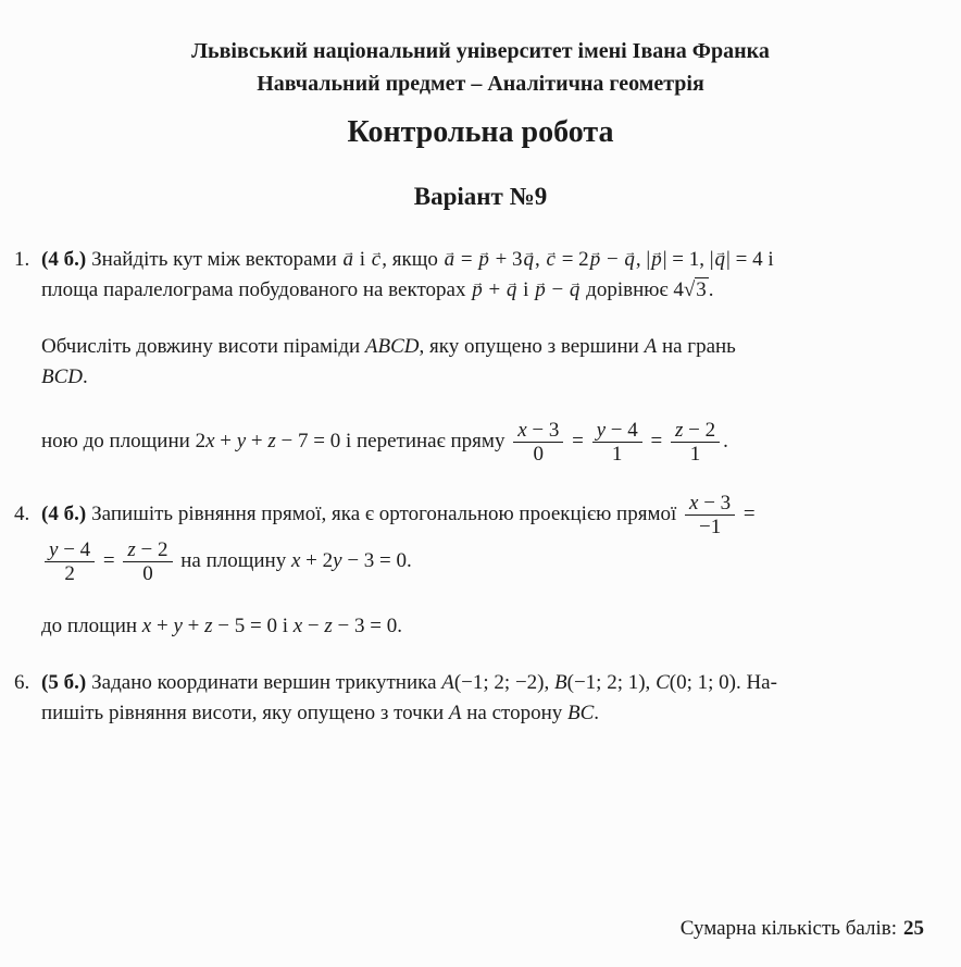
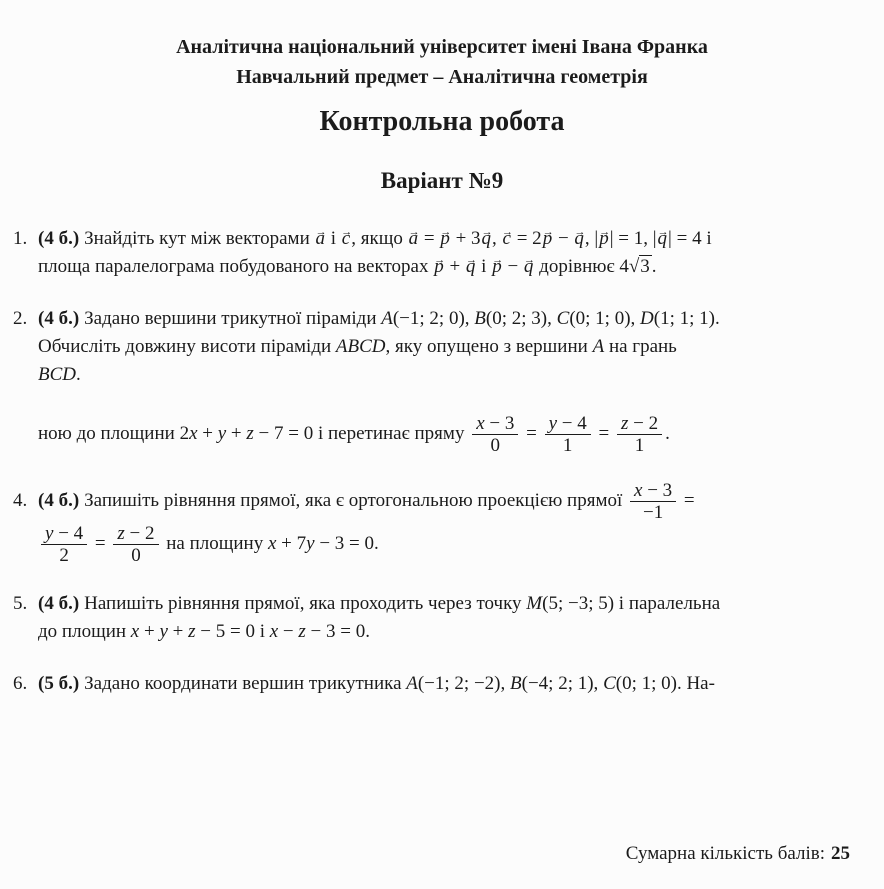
- Львівський національний університет імені Івана Франка
+ Аналітична національний університет імені Івана Франка
  Навчальний предмет – Аналітична геометрія
  Контрольна робота
  Варіант №9
  1. (4 б.) Знайдіть кут між векторами a і c, якщо a = p + 3q, c = 2p − q, |p| = 1, |q| = 4 і
  площа паралелограма побудованого на векторах p + q і p − q дорівнює 4√3.
+ 2. (4 б.) Задано вершини трикутної піраміди A(−1; 2; 0), B(0; 2; 3), C(0; 1; 0), D(1; 1; 1).
  Обчисліть довжину висоти піраміди ABCD, яку опущено з вершини A на грань
  BCD.
  ною до площини 2x + y + z − 7 = 0 і перетинає пряму
  x − 3
  0
  =
  y − 4
  1
  =
  z − 2
  1
  .
  4. (4 б.) Запишіть рівняння прямої, яка є ортогональною проекцією прямої
  x − 3
  −1
  =
  y − 4
  2
  =
  z − 2
  0
- на площину x + 2y − 3 = 0.
+ на площину x + 7y − 3 = 0.
+ 5. (4 б.) Напишіть рівняння прямої, яка проходить через точку M(5; −3; 5) і паралельна
  до площин x + y + z − 5 = 0 і x − z − 3 = 0.
- 6. (5 б.) Задано координати вершин трикутника A(−1; 2; −2), B(−1; 2; 1), C(0; 1; 0). На-
+ 6. (5 б.) Задано координати вершин трикутника A(−1; 2; −2), B(−4; 2; 1), C(0; 1; 0). На-
- пишіть рівняння висоти, яку опущено з точки A на сторону BC.
  Сумарна кількість балів: 25
